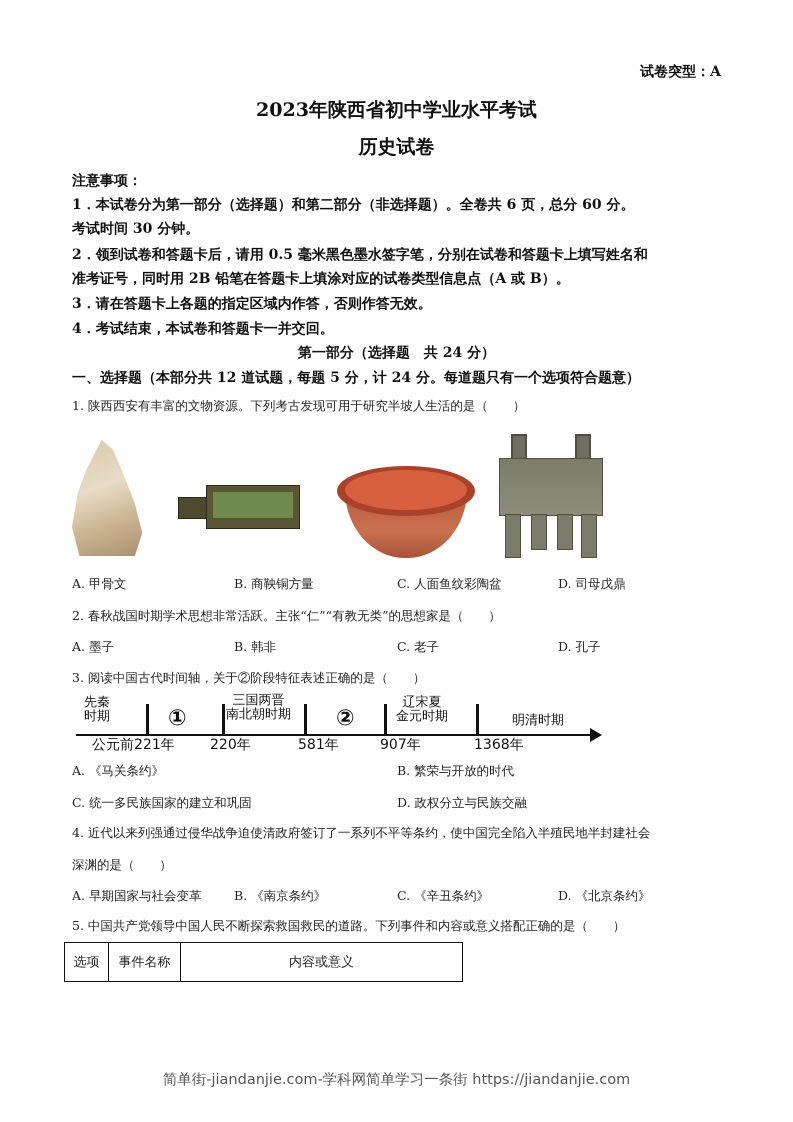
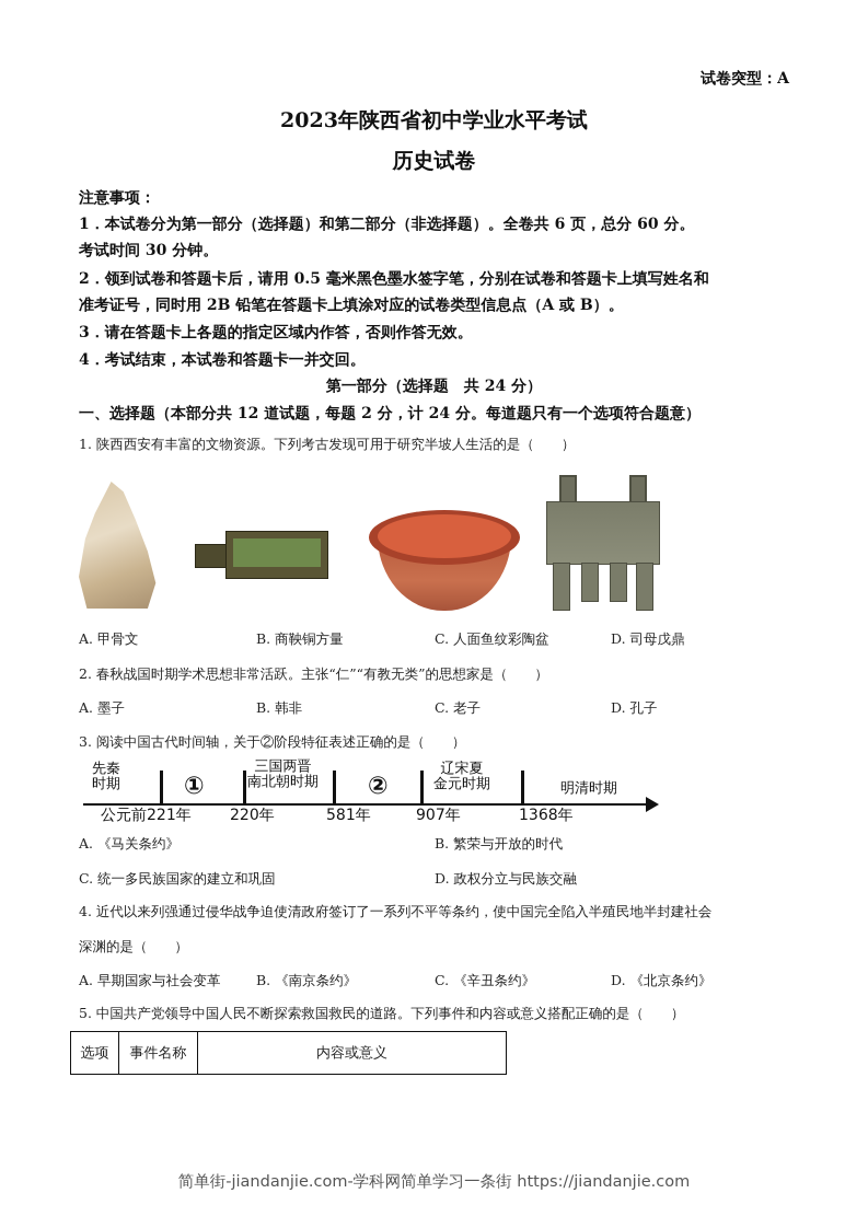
  试卷突型：A
  2023年陕西省初中学业水平考试
  历史试卷
  注意事项：
  1．本试卷分为第一部分（选择题）和第二部分（非选择题）。全卷共 6 页，总分 60 分。
  考试时间 30 分钟。
  2．领到试卷和答题卡后，请用 0.5 毫米黑色墨水签字笔，分别在试卷和答题卡上填写姓名和
  准考证号，同时用 2B 铅笔在答题卡上填涂对应的试卷类型信息点（A 或 B）。
  3．请在答题卡上各题的指定区域内作答，否则作答无效。
  4．考试结束，本试卷和答题卡一并交回。
  第一部分（选择题 共 24 分）
- 一、选择题（本部分共 12 道试题，每题 5 分，计 24 分。每道题只有一个选项符合题意）
+ 一、选择题（本部分共 12 道试题，每题 2 分，计 24 分。每道题只有一个选项符合题意）
  1. 陕西西安有丰富的文物资源。下列考古发现可用于研究半坡人生活的是（ ）
  A. 甲骨文
  B. 商鞅铜方量
  C. 人面鱼纹彩陶盆
  D. 司母戊鼎
  2. 春秋战国时期学术思想非常活跃。主张“仁”“有教无类”的思想家是（ ）
  A. 墨子
  B. 韩非
  C. 老子
  D. 孔子
  3. 阅读中国古代时间轴，关于②阶段特征表述正确的是（ ）
  先秦
  时期
  ①
  三国两晋
  南北朝时期
  ②
  辽宋夏
  金元时期
  明清时期
  公元前221年
  220年
  581年
  907年
  1368年
  A. 《马关条约》
  B. 繁荣与开放的时代
  C. 统一多民族国家的建立和巩固
  D. 政权分立与民族交融
  4. 近代以来列强通过侵华战争迫使清政府签订了一系列不平等条约，使中国完全陷入半殖民地半封建社会
  深渊的是（ ）
  A. 早期国家与社会变革
  B. 《南京条约》
  C. 《辛丑条约》
  D. 《北京条约》
  5. 中国共产党领导中国人民不断探索救国救民的道路。下列事件和内容或意义搭配正确的是（ ）
  选项	事件名称	内容或意义
  简单街-jiandanjie.com-学科网简单学习一条街 https://jiandanjie.com
